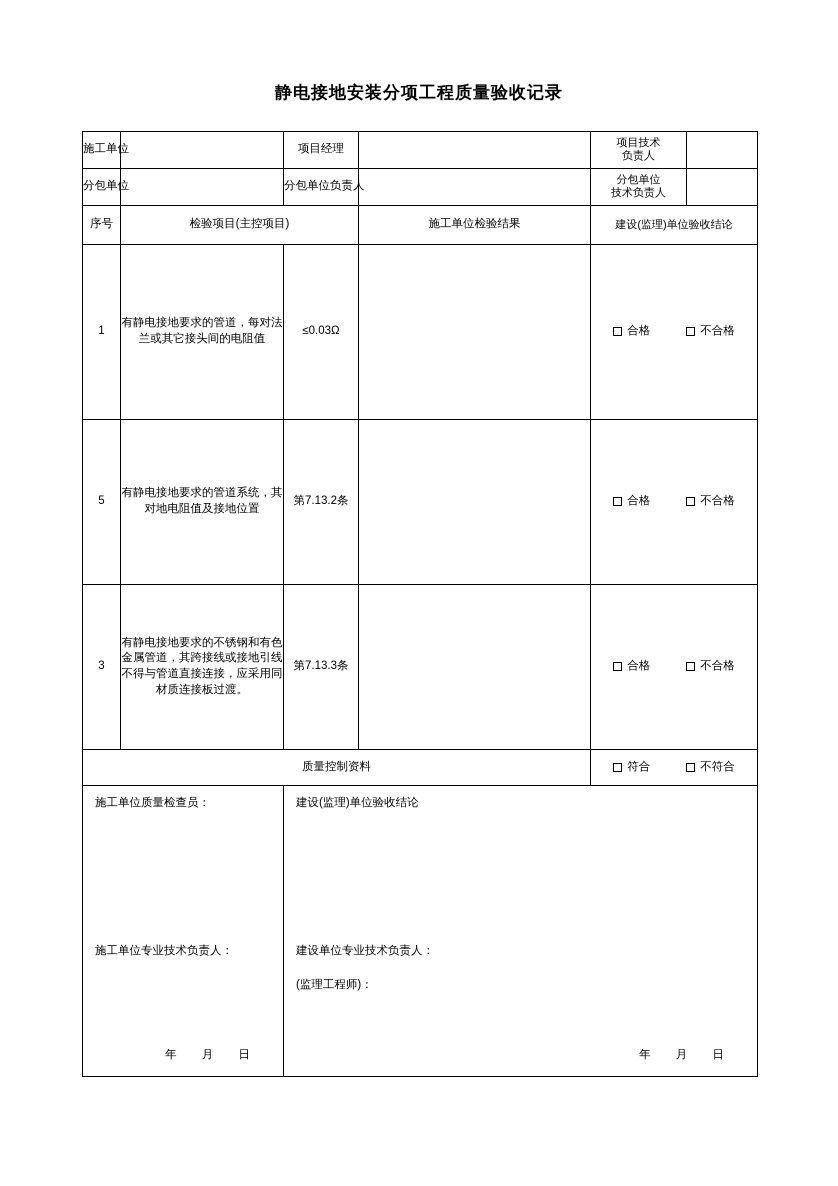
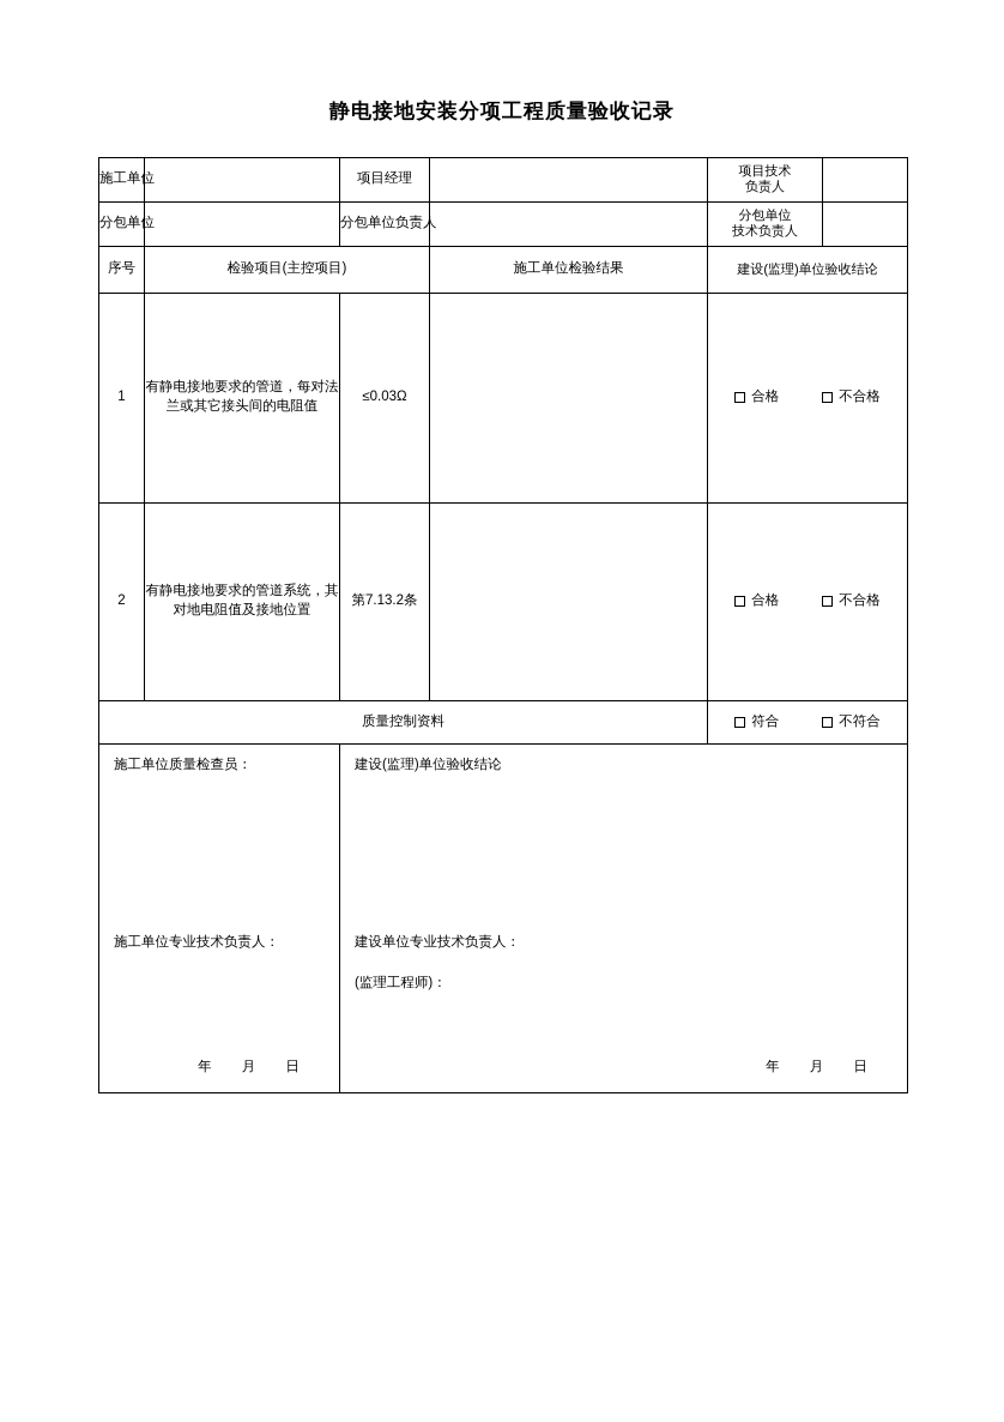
  静电接地安装分项工程质量验收记录
  施工单位		项目经理		项目技术 负责人
  分包单位		分包单位负责人		分包单位 技术负责人
  序号	检验项目(主控项目)	施工单位检验结果	建设(监理)单位验收结论
  1	有静电接地要求的管道，每对法兰或其它接头间的电阻值	≤0.03Ω		合格 不合格
- 5	有静电接地要求的管道系统，其对地电阻值及接地位置	第7.13.2条		合格 不合格
+ 2	有静电接地要求的管道系统，其对地电阻值及接地位置	第7.13.2条		合格 不合格
- 3	有静电接地要求的不锈钢和有色金属管道，其跨接线或接地引线不得与管道直接连接，应采用同材质连接板过渡。	第7.13.3条		合格 不合格
  质量控制资料	符合 不符合
  施工单位质量检查员： 施工单位专业技术负责人： 年 月 日	建设(监理)单位验收结论 建设单位专业技术负责人： (监理工程师)： 年 月 日
